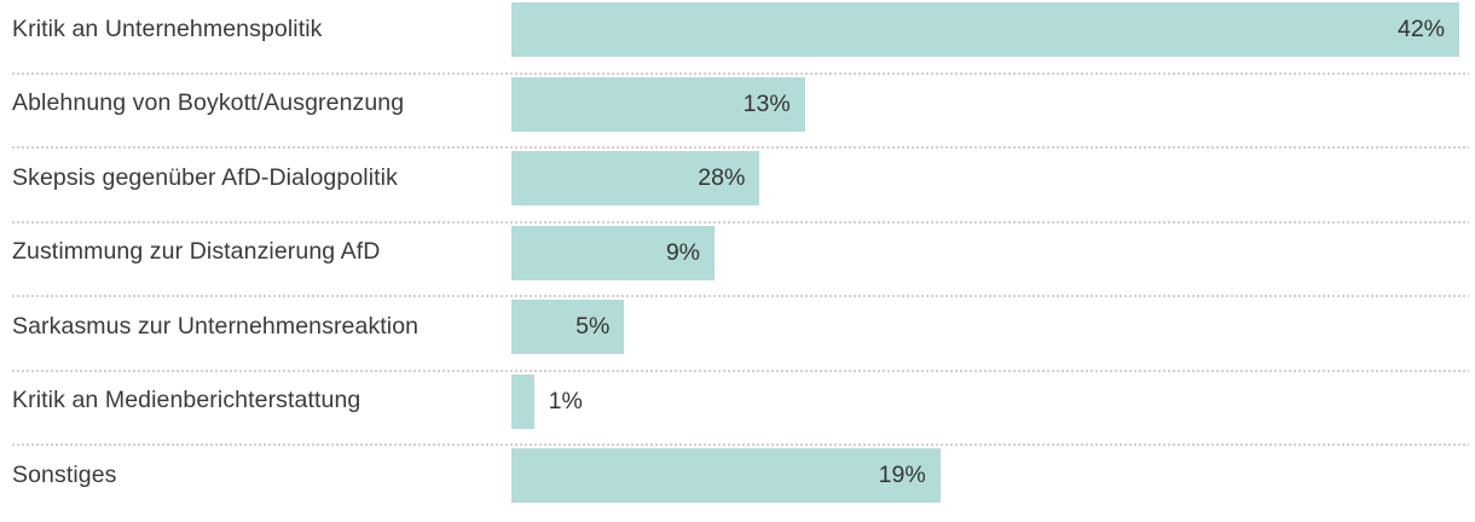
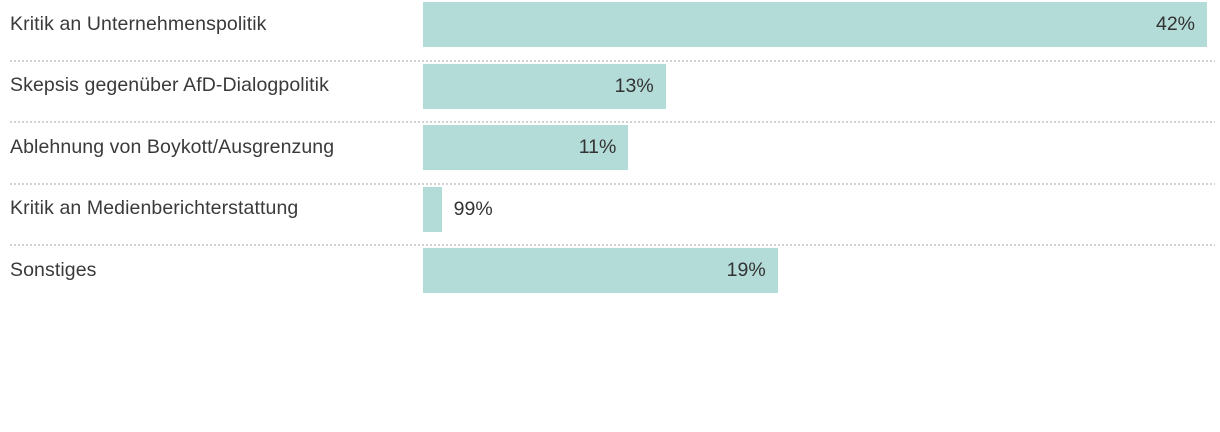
  Kritik an Unternehmenspolitik
  42%
- Ablehnung von Boykott/Ausgrenzung
+ Skepsis gegenüber AfD-Dialogpolitik
  13%
- Skepsis gegenüber AfD-Dialogpolitik
+ Ablehnung von Boykott/Ausgrenzung
- 28%
+ 11%
- Zustimmung zur Distanzierung AfD
- 9%
- Sarkasmus zur Unternehmensreaktion
- 5%
  Kritik an Medienberichterstattung
- 1%
+ 99%
  Sonstiges
  19%
